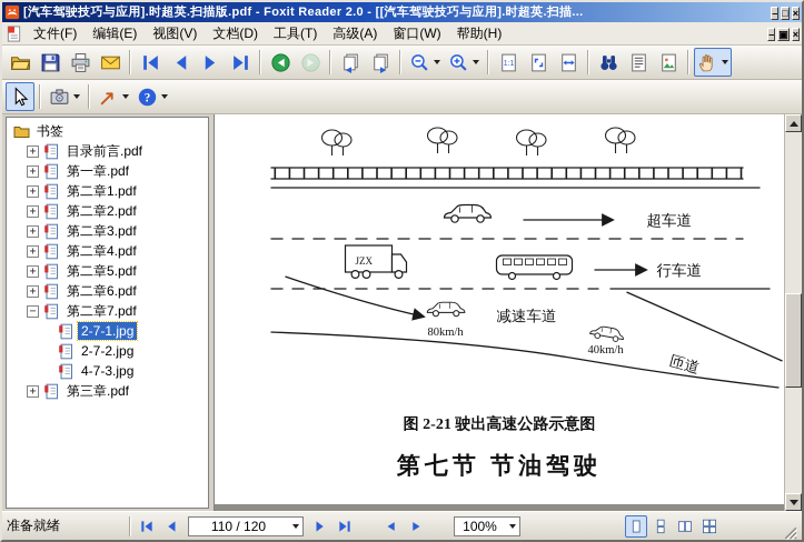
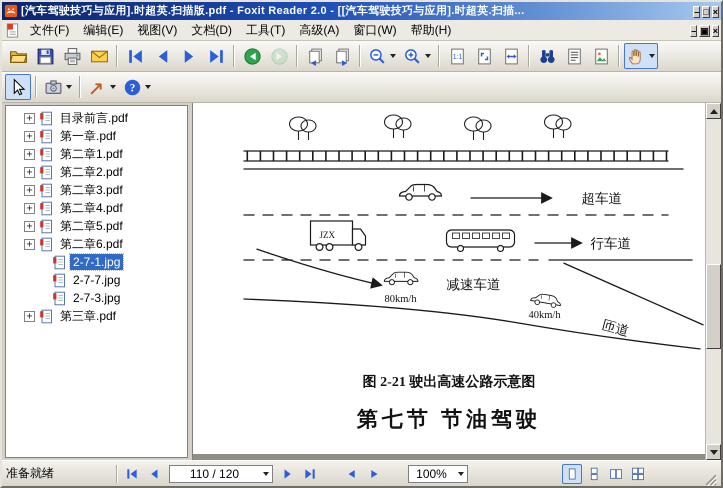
  [汽车驾驶技巧与应用].时超英.扫描版.pdf - Foxit Reader 2.0 - [[汽车驾驶技巧与应用].时超英.扫描...
  – □ ×
  文件(F)
  编辑(E)
  视图(V)
  文档(D)
  工具(T)
  高级(A)
  窗口(W)
  帮助(H)
  – ▣ ×
  ?
- 书签
  +
  目录前言.pdf
  +
  第一章.pdf
  +
  第二章1.pdf
  +
  第二章2.pdf
  +
  第二章3.pdf
  +
  第二章4.pdf
  +
  第二章5.pdf
  +
  第二章6.pdf
- −
- 第二章7.pdf
  2-7-1.jpg
- 2-7-2.jpg
+ 2-7-7.jpg
- 4-7-3.jpg
+ 2-7-3.jpg
  +
  第三章.pdf
  JZX
  超车道
  行车道
  减速车道
  80km/h
  40km/h
  图 2-21 驶出高速公路示意图
  第七节 节油驾驶
  准备就绪
  110 / 120
  100%
